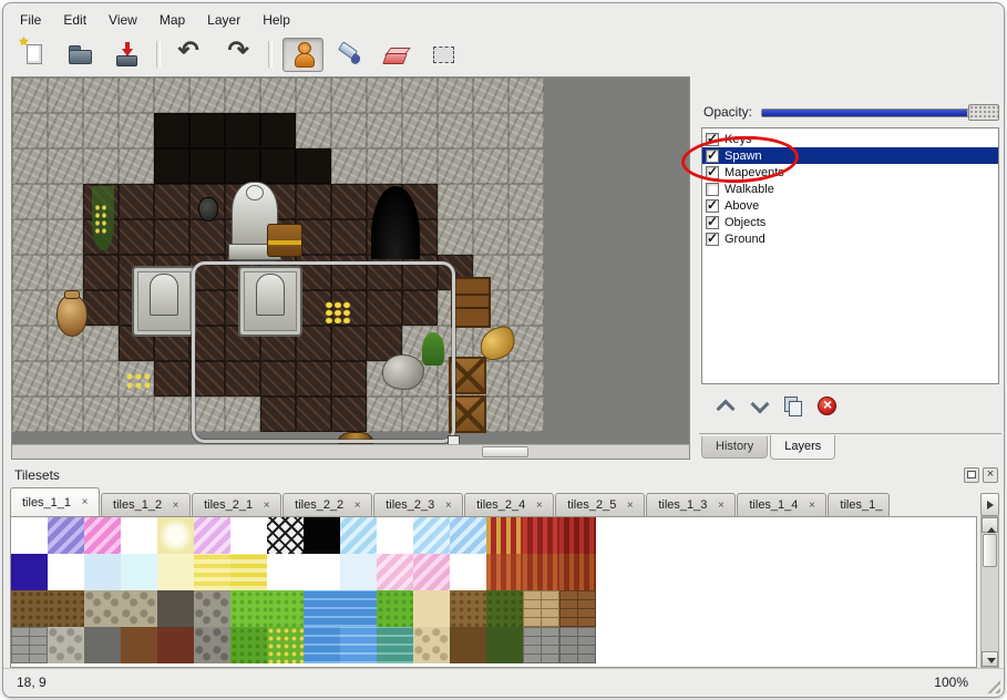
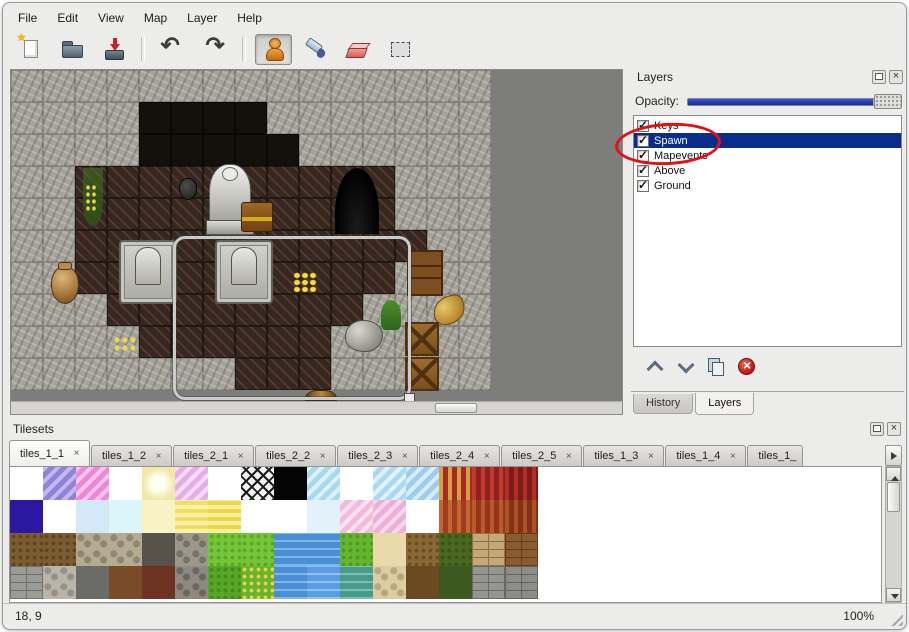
  File
  Edit
  View
  Map
  Layer
  Help
+ Layers
  Opacity:
  Keys
  Spawn
  Mapevents
- Walkable
  Above
- Objects
  Ground
  History Layers
  Tilesets
  tiles_1_1
  tiles_1_2
  tiles_2_1
  tiles_2_2
  tiles_2_3
  tiles_2_4
  tiles_2_5
  tiles_1_3
  tiles_1_4
  tiles_1_
  18, 9
  100%
